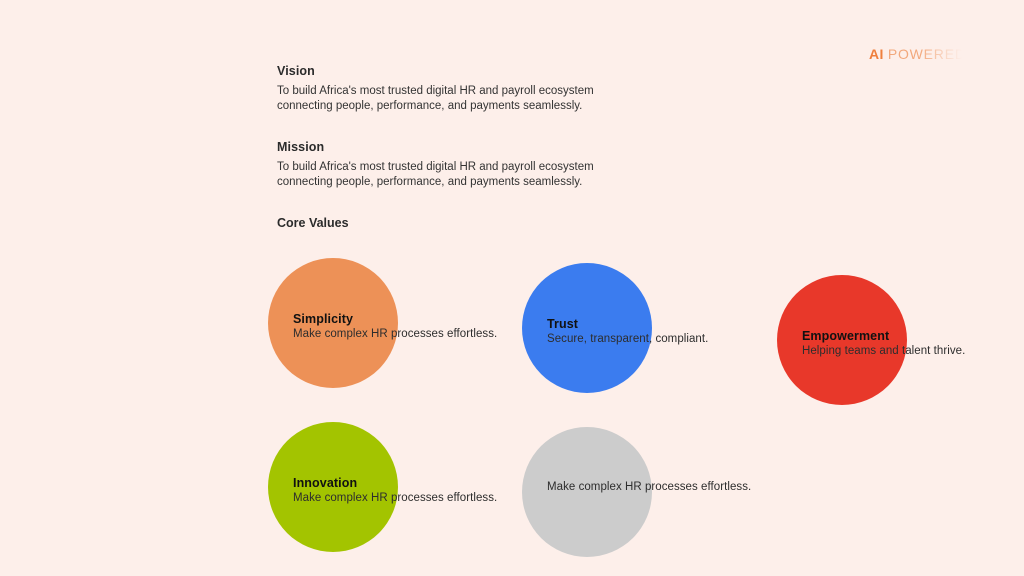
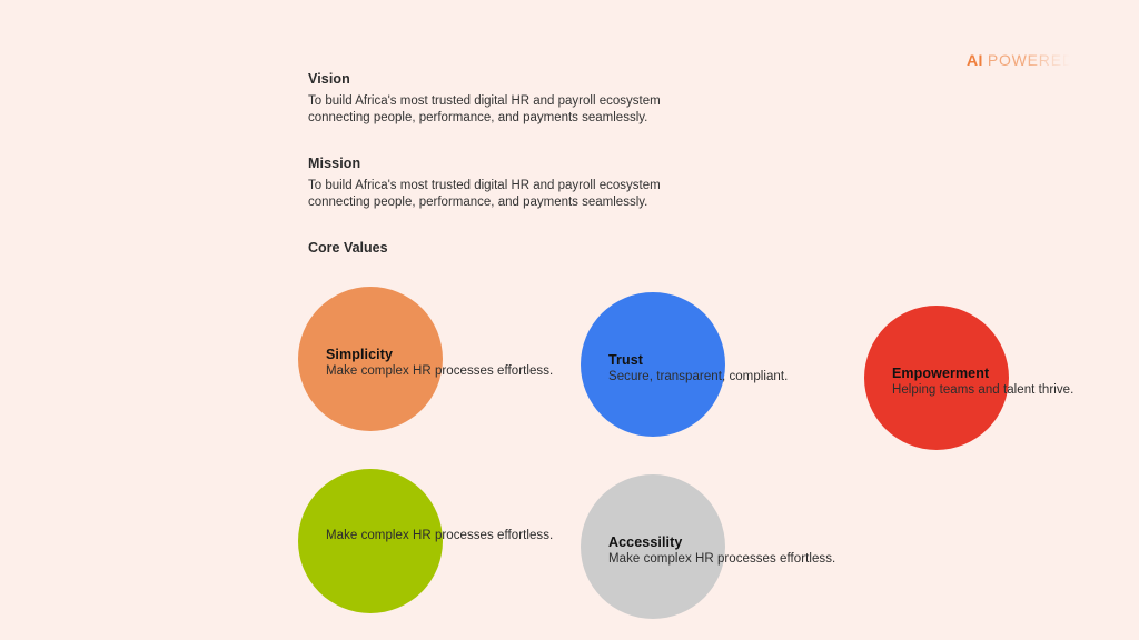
  AI
  POWERED
  Vision
  To build Africa's most trusted digital HR and payroll ecosystem connecting people, performance, and payments seamlessly.
  Mission
  To build Africa's most trusted digital HR and payroll ecosystem connecting people, performance, and payments seamlessly.
  Core Values
  Simplicity
  Make complex HR processes effortless.
  Trust
  Secure, transparent, compliant.
  Empowerment
  Helping teams and talent thrive.
- Innovation
  Make complex HR processes effortless.
+ Accessility
  Make complex HR processes effortless.
